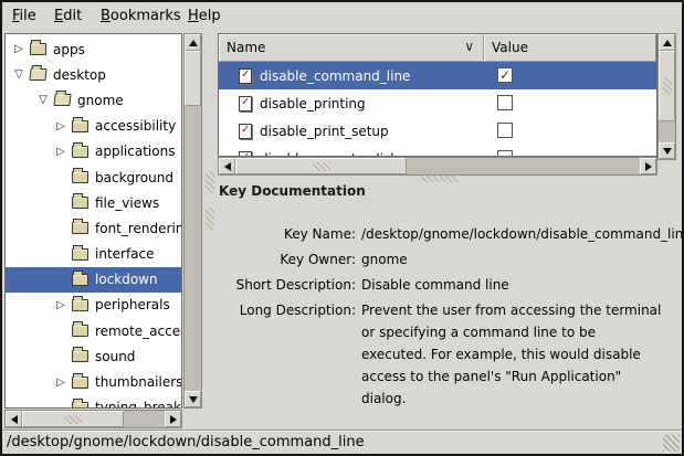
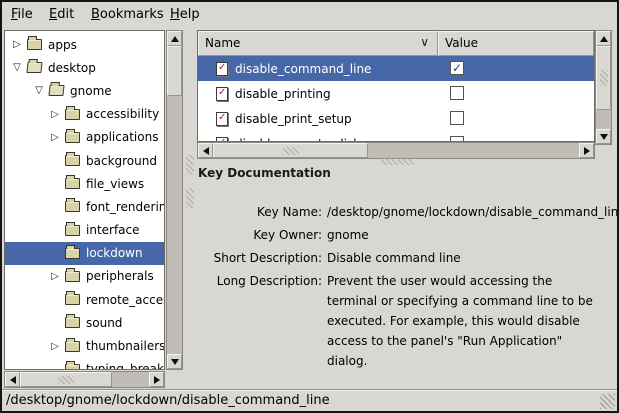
  File
  Edit
  Bookmarks
  Help
  ▷
  apps
  ▽
  desktop
  ▽
  gnome
  ▷
  accessibility
  ▷
  applications
  background
  file_views
  font_renderin
  interface
  lockdown
  ▷
  peripherals
  remote_acce
  sound
  ▷
  thumbnailers
  Name
  ∨
  Value
  ✓
  disable_command_line
  ✓
  ✓
  disable_printing
  ✓
  disable_print_setup
  Key Documentation
  Key Name:
  /desktop/gnome/lockdown/disable_command_lin
  Key Owner:
  gnome
  Short Description:
  Disable command line
  Long Description:
- Prevent the user from accessing the terminal or specifying a command line to be executed. For example, this would disable access to the panel's "Run Application" dialog.
+ Prevent the user would accessing the terminal or specifying a command line to be executed. For example, this would disable access to the panel's "Run Application" dialog.
  /desktop/gnome/lockdown/disable_command_line
